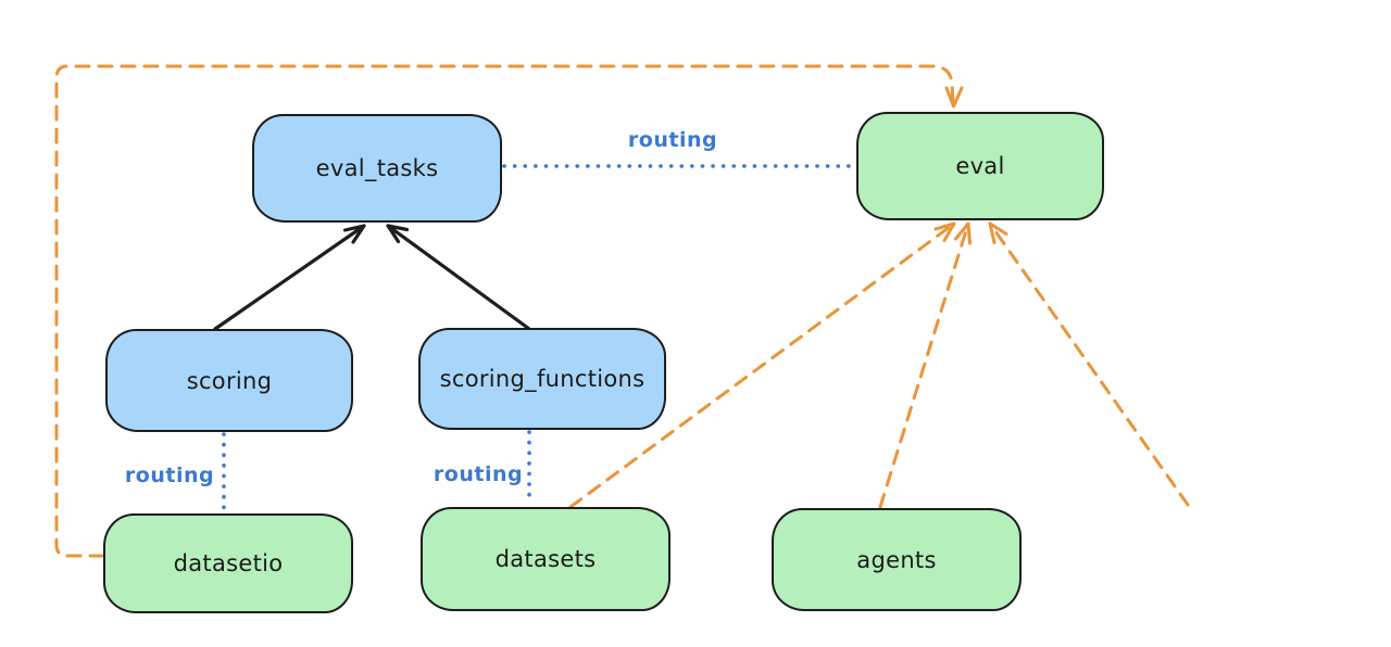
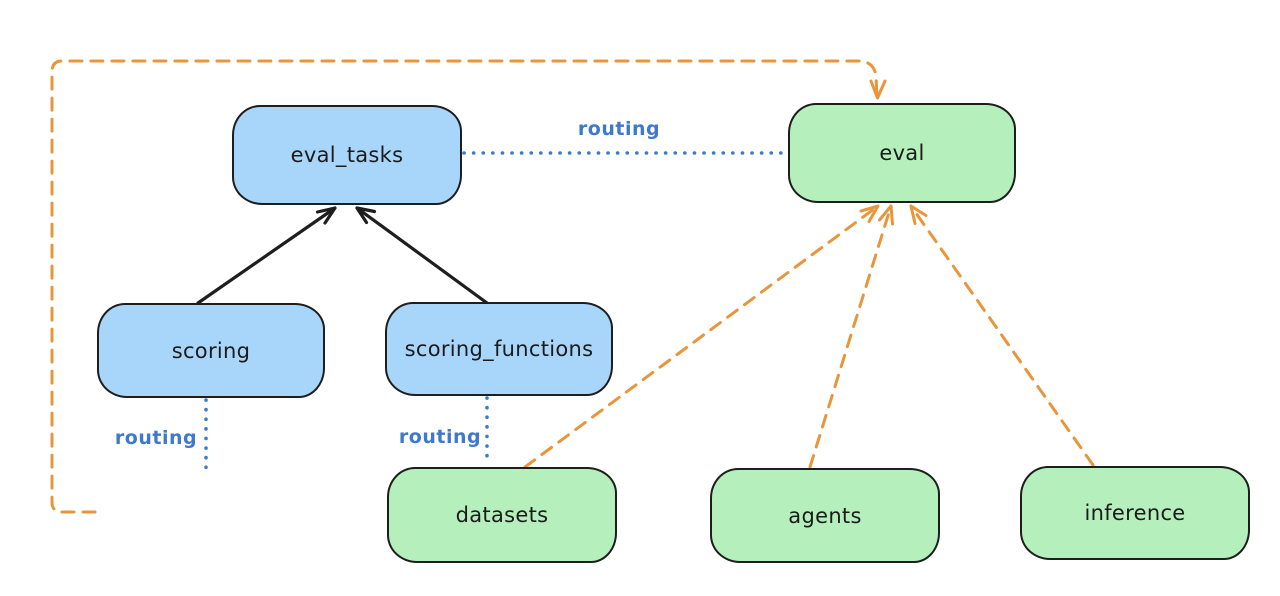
  eval_tasks
  eval
  scoring
  scoring_functions
- datasetio
  datasets
  agents
+ inference
  routing
  routing
  routing
